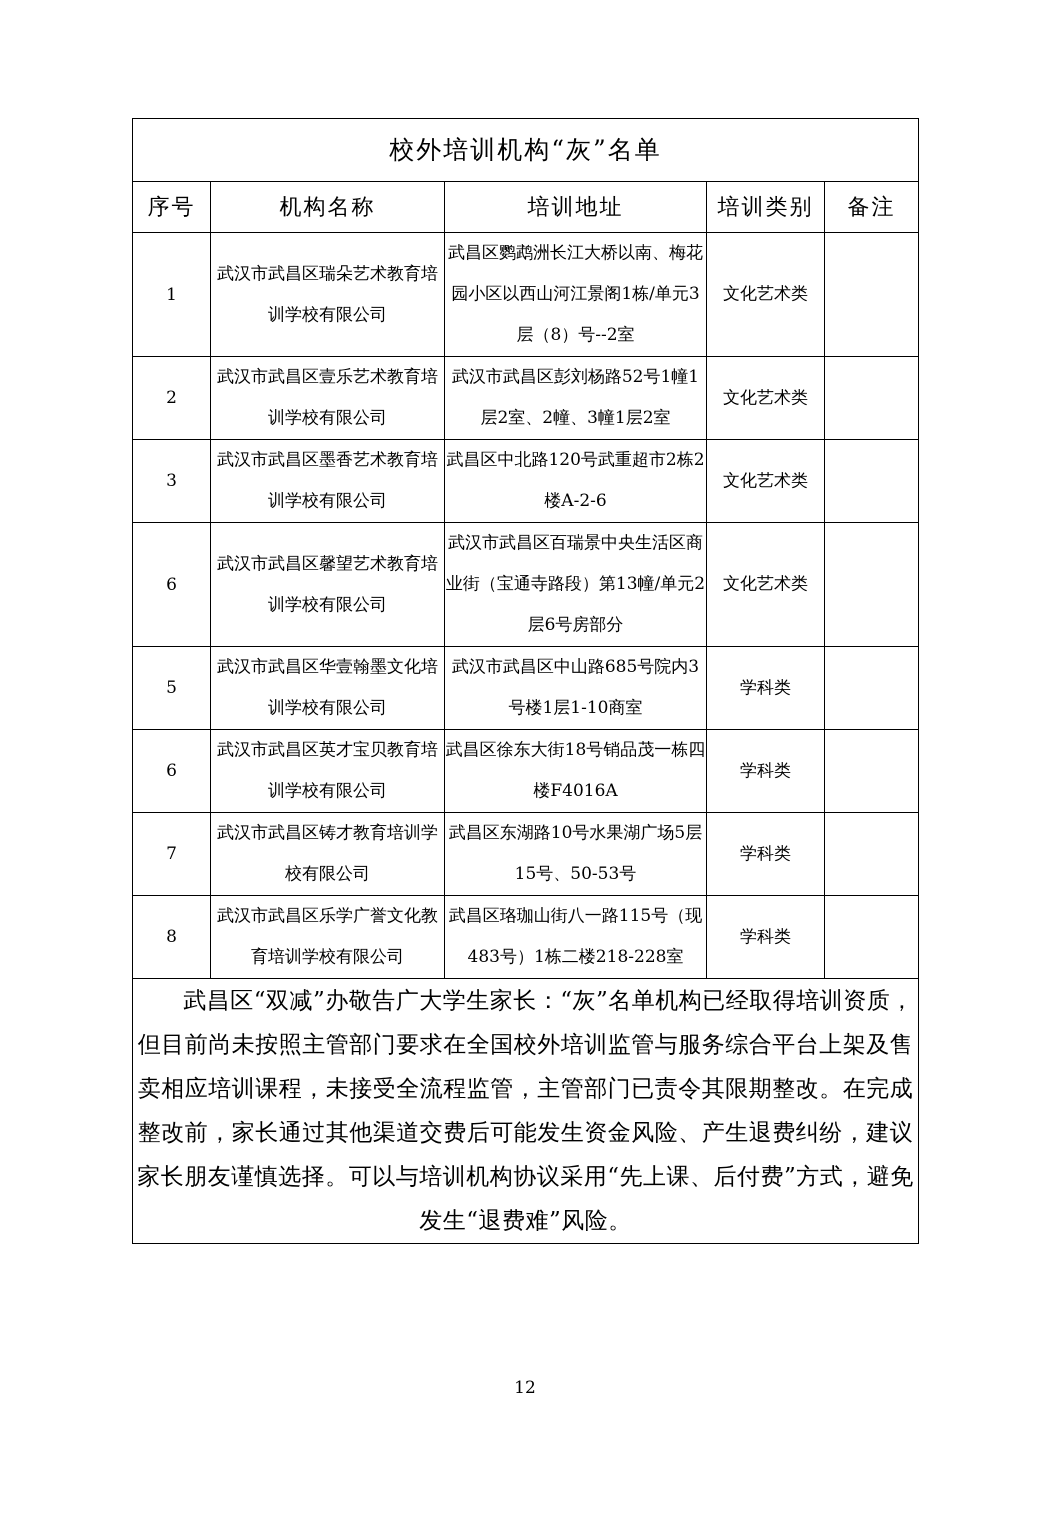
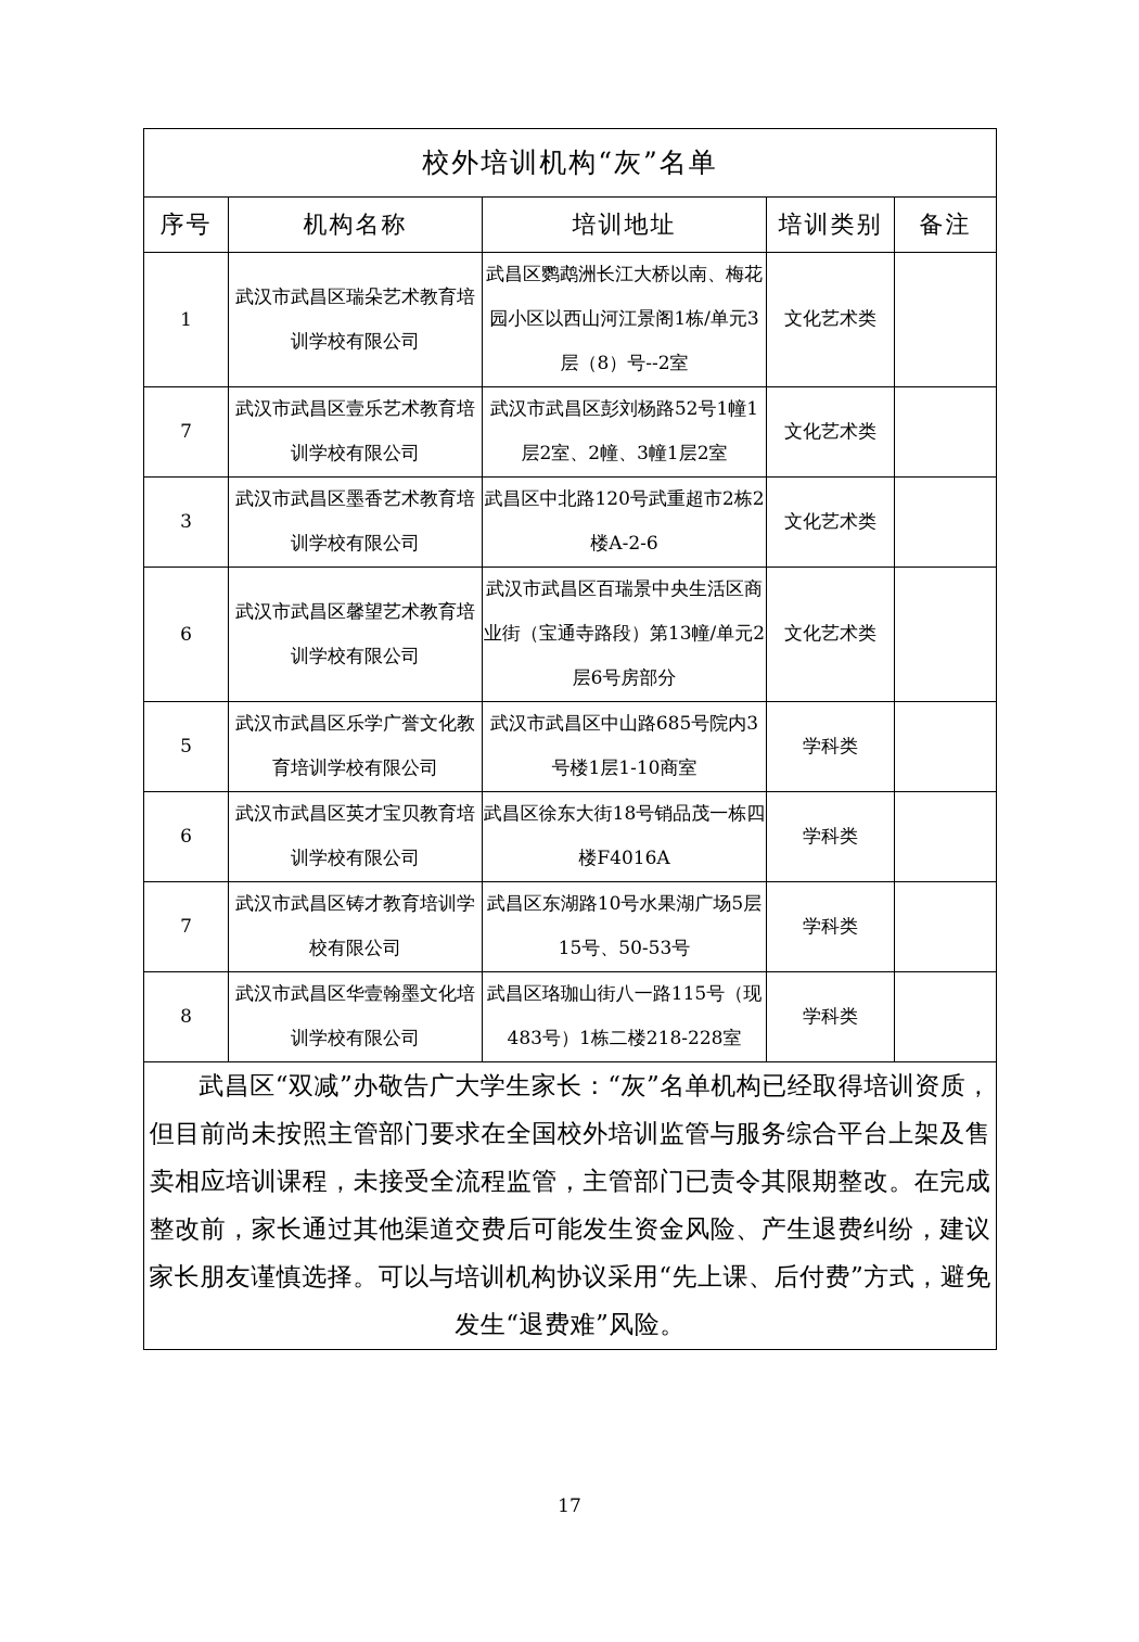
  校外培训机构“灰”名单
  序号	机构名称	培训地址	培训类别	备注
  1	武汉市武昌区瑞朵艺术教育培训学校有限公司	武昌区鹦鹉洲长江大桥以南、梅花园小区以西山河江景阁1栋/单元3层（8）号--2室	文化艺术类
- 2	武汉市武昌区壹乐艺术教育培训学校有限公司	武汉市武昌区彭刘杨路52号1幢1层2室、2幢、3幢1层2室	文化艺术类
+ 7	武汉市武昌区壹乐艺术教育培训学校有限公司	武汉市武昌区彭刘杨路52号1幢1层2室、2幢、3幢1层2室	文化艺术类
  3	武汉市武昌区墨香艺术教育培训学校有限公司	武昌区中北路120号武重超市2栋2楼A-2-6	文化艺术类
  6	武汉市武昌区馨望艺术教育培训学校有限公司	武汉市武昌区百瑞景中央生活区商业街（宝通寺路段）第13幢/单元2层6号房部分	文化艺术类
- 5	武汉市武昌区华壹翰墨文化培训学校有限公司	武汉市武昌区中山路685号院内3号楼1层1-10商室	学科类
+ 5	武汉市武昌区乐学广誉文化教育培训学校有限公司	武汉市武昌区中山路685号院内3号楼1层1-10商室	学科类
  6	武汉市武昌区英才宝贝教育培训学校有限公司	武昌区徐东大街18号销品茂一栋四楼F4016A	学科类
  7	武汉市武昌区铸才教育培训学校有限公司	武昌区东湖路10号水果湖广场5层15号、50-53号	学科类
- 8	武汉市武昌区乐学广誉文化教育培训学校有限公司	武昌区珞珈山街八一路115号（现483号）1栋二楼218-228室	学科类
+ 8	武汉市武昌区华壹翰墨文化培训学校有限公司	武昌区珞珈山街八一路115号（现483号）1栋二楼218-228室	学科类
  武昌区“双减”办敬告广大学生家长：“灰”名单机构已经取得培训资质，但目前尚未按照主管部门要求在全国校外培训监管与服务综合平台上架及售卖相应培训课程，未接受全流程监管，主管部门已责令其限期整改。在完成整改前，家长通过其他渠道交费后可能发生资金风险、产生退费纠纷，建议家长朋友谨慎选择。可以与培训机构协议采用“先上课、后付费”方式，避免发生“退费难”风险。
- 12
+ 17
